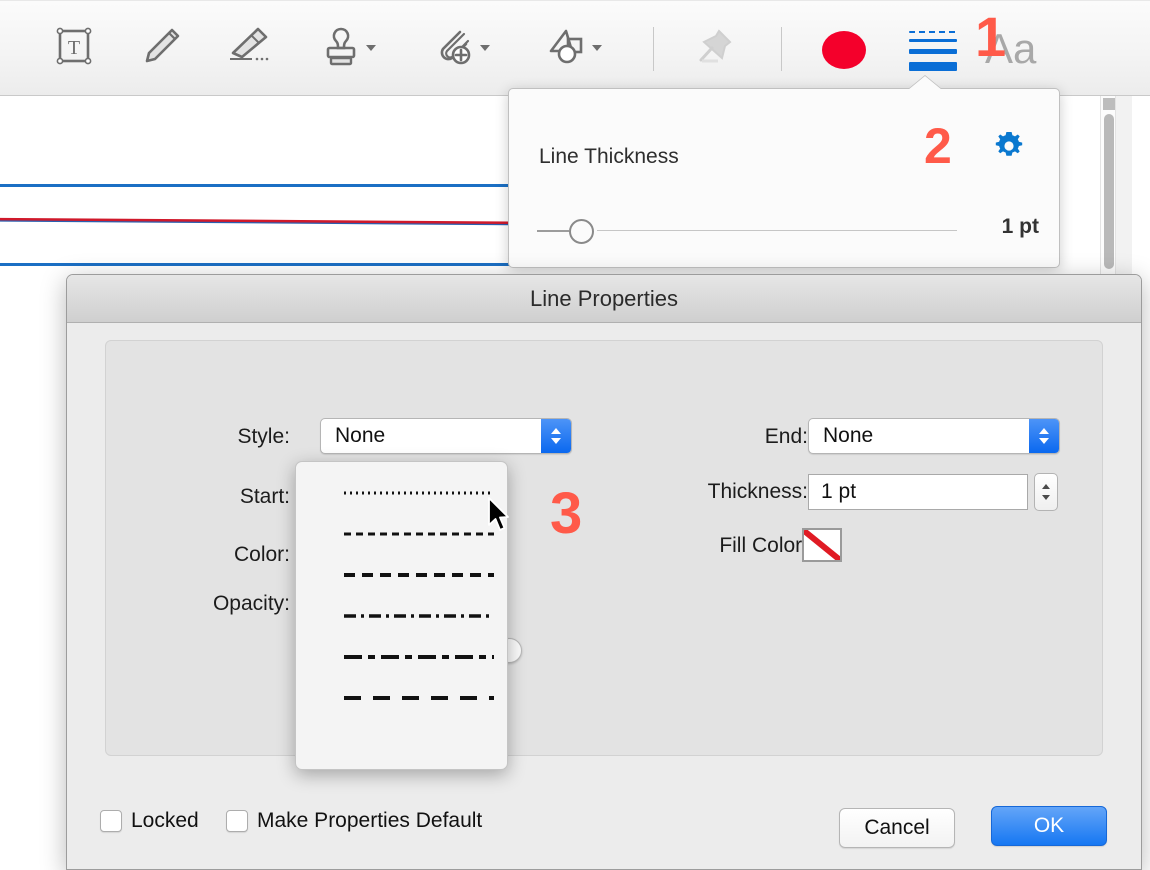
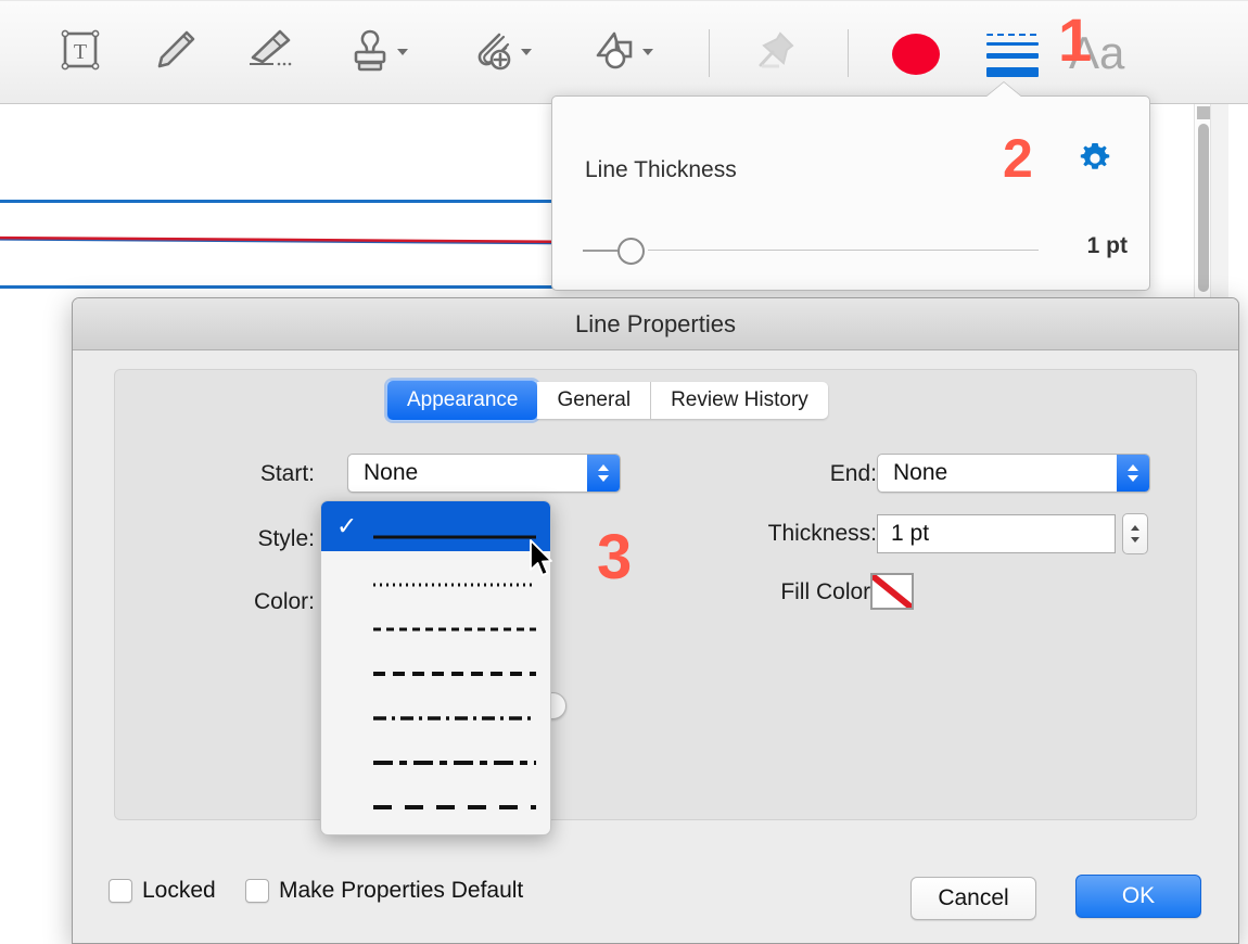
  T
  Aa
  1
  Line Thickness
  2
  1 pt
  Line Properties
+ Appearance
+ General
+ Review History
- Style:
+ Start:
  None
- Start:
+ Style:
  Color:
- Opacity:
  End:
  None
  Thickness:
  1 pt
  Fill Color
+ ✓
  3
  Locked
  Make Properties Default
  Cancel
  OK
